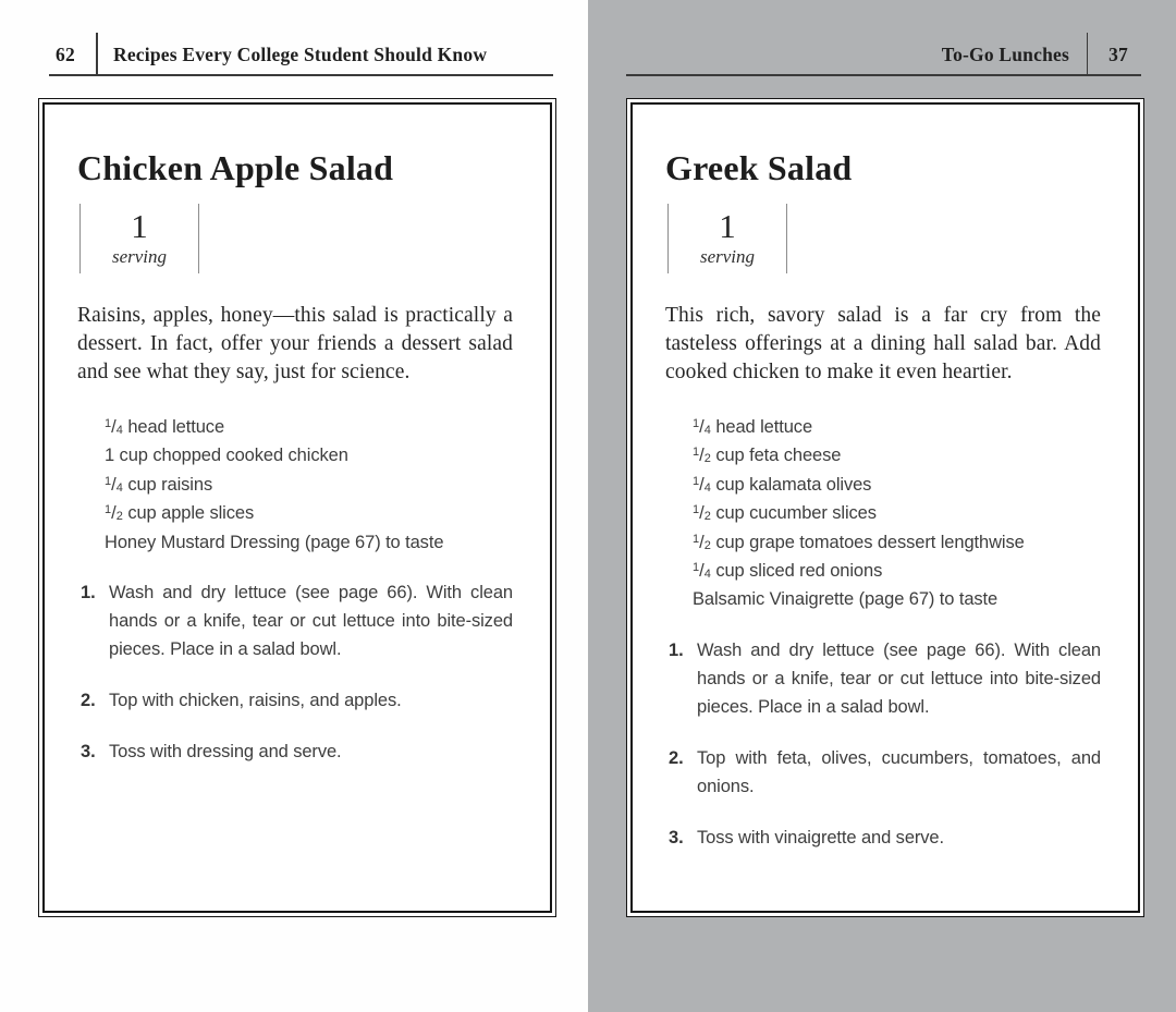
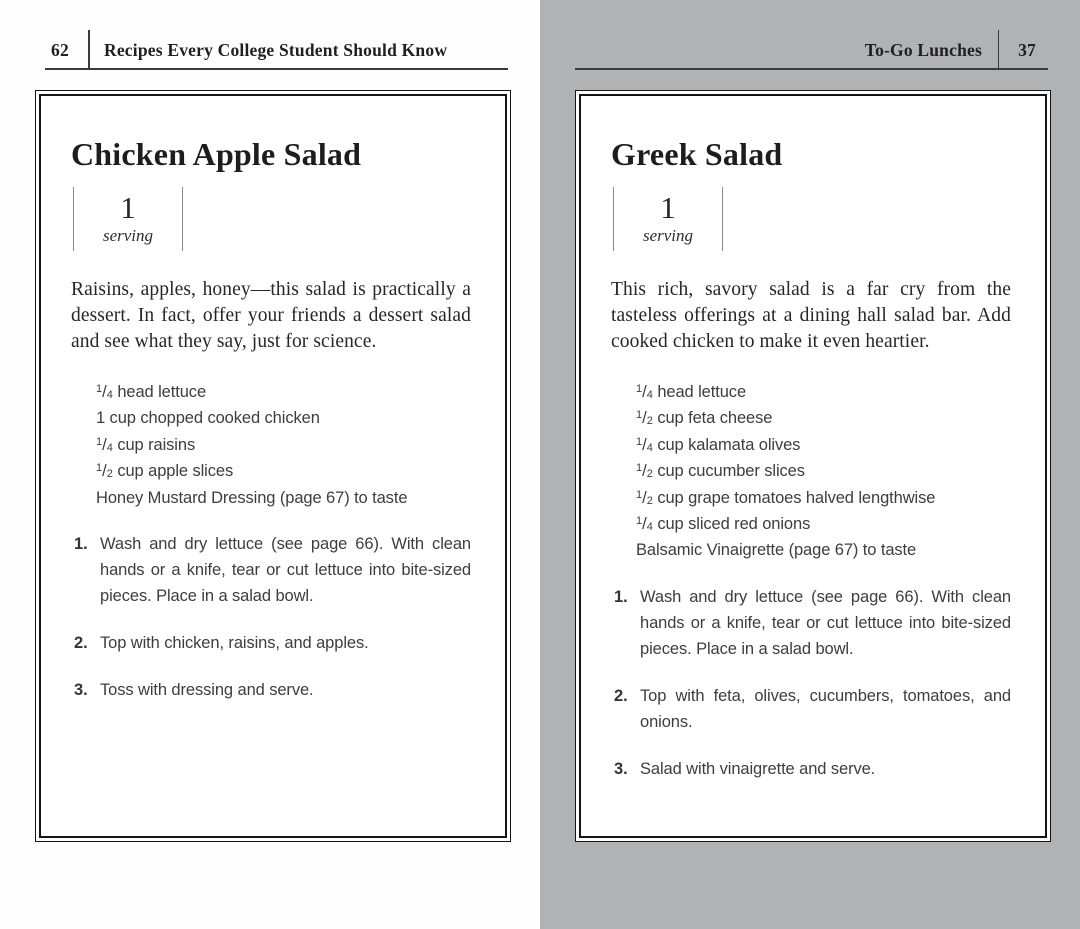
  62
  Recipes Every College Student Should Know
  Chicken Apple Salad
  1
  serving
  Raisins, apples, honey—this salad is practically a dessert. In fact, offer your friends a dessert salad and see what they say, just for science.
  1/4 head lettuce
  1 cup chopped cooked chicken
  1/4 cup raisins
  1/2 cup apple slices
  Honey Mustard Dressing (page 67) to taste
  1.
  Wash and dry lettuce (see page 66). With clean hands or a knife, tear or cut lettuce into bite-sized pieces. Place in a salad bowl.
  2.
  Top with chicken, raisins, and apples.
  3.
  Toss with dressing and serve.
  To-Go Lunches
  37
  Greek Salad
  1
  serving
  This rich, savory salad is a far cry from the tasteless offerings at a dining hall salad bar. Add cooked chicken to make it even heartier.
  1/4 head lettuce
  1/2 cup feta cheese
  1/4 cup kalamata olives
  1/2 cup cucumber slices
- 1/2 cup grape tomatoes dessert lengthwise
+ 1/2 cup grape tomatoes halved lengthwise
  1/4 cup sliced red onions
  Balsamic Vinaigrette (page 67) to taste
  1.
  Wash and dry lettuce (see page 66). With clean hands or a knife, tear or cut lettuce into bite-sized pieces. Place in a salad bowl.
  2.
  Top with feta, olives, cucumbers, tomatoes, and onions.
  3.
- Toss with vinaigrette and serve.
+ Salad with vinaigrette and serve.
